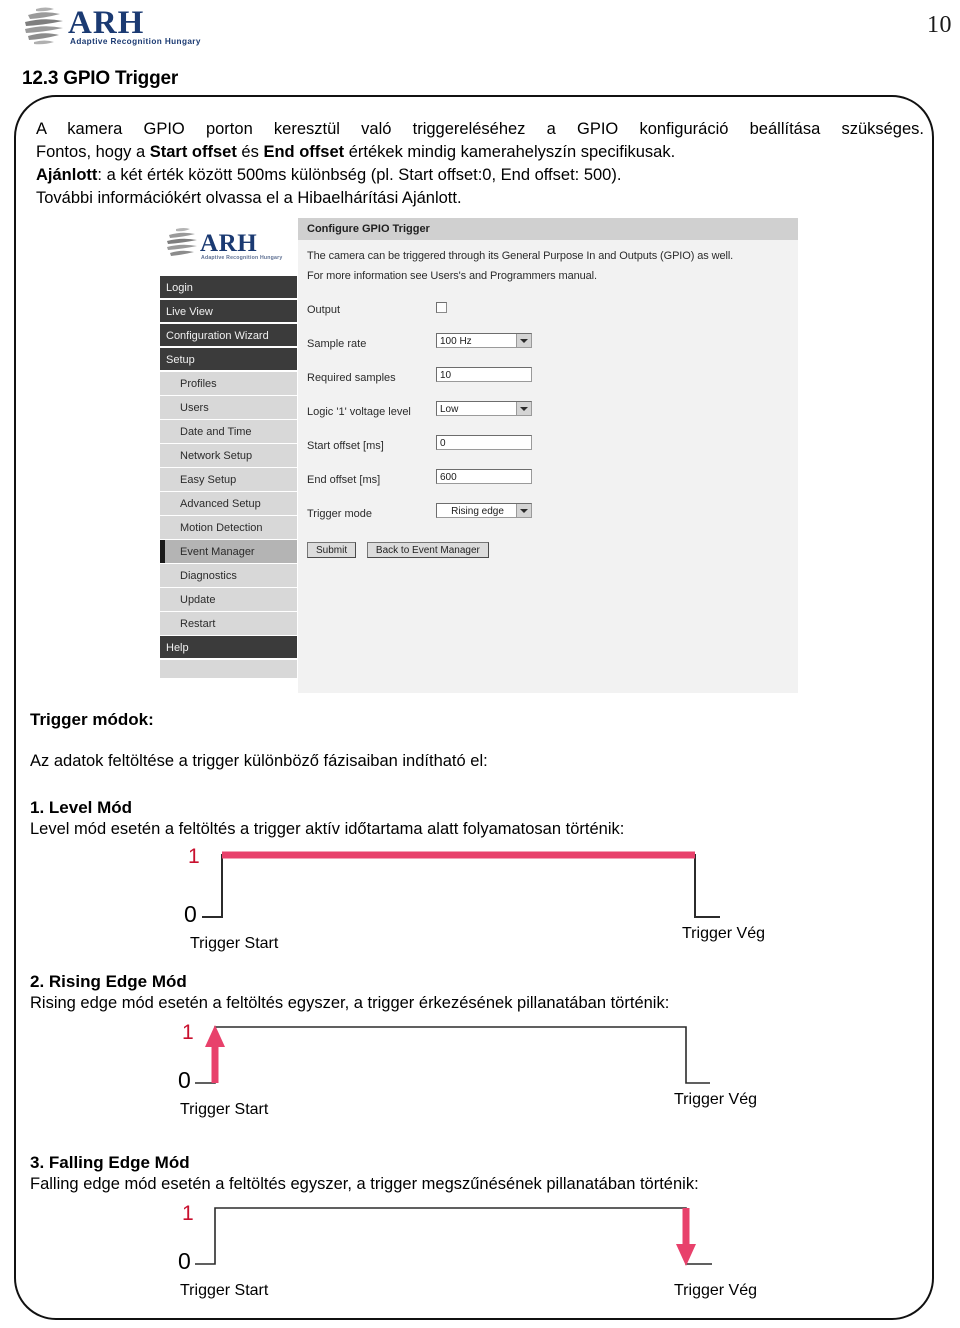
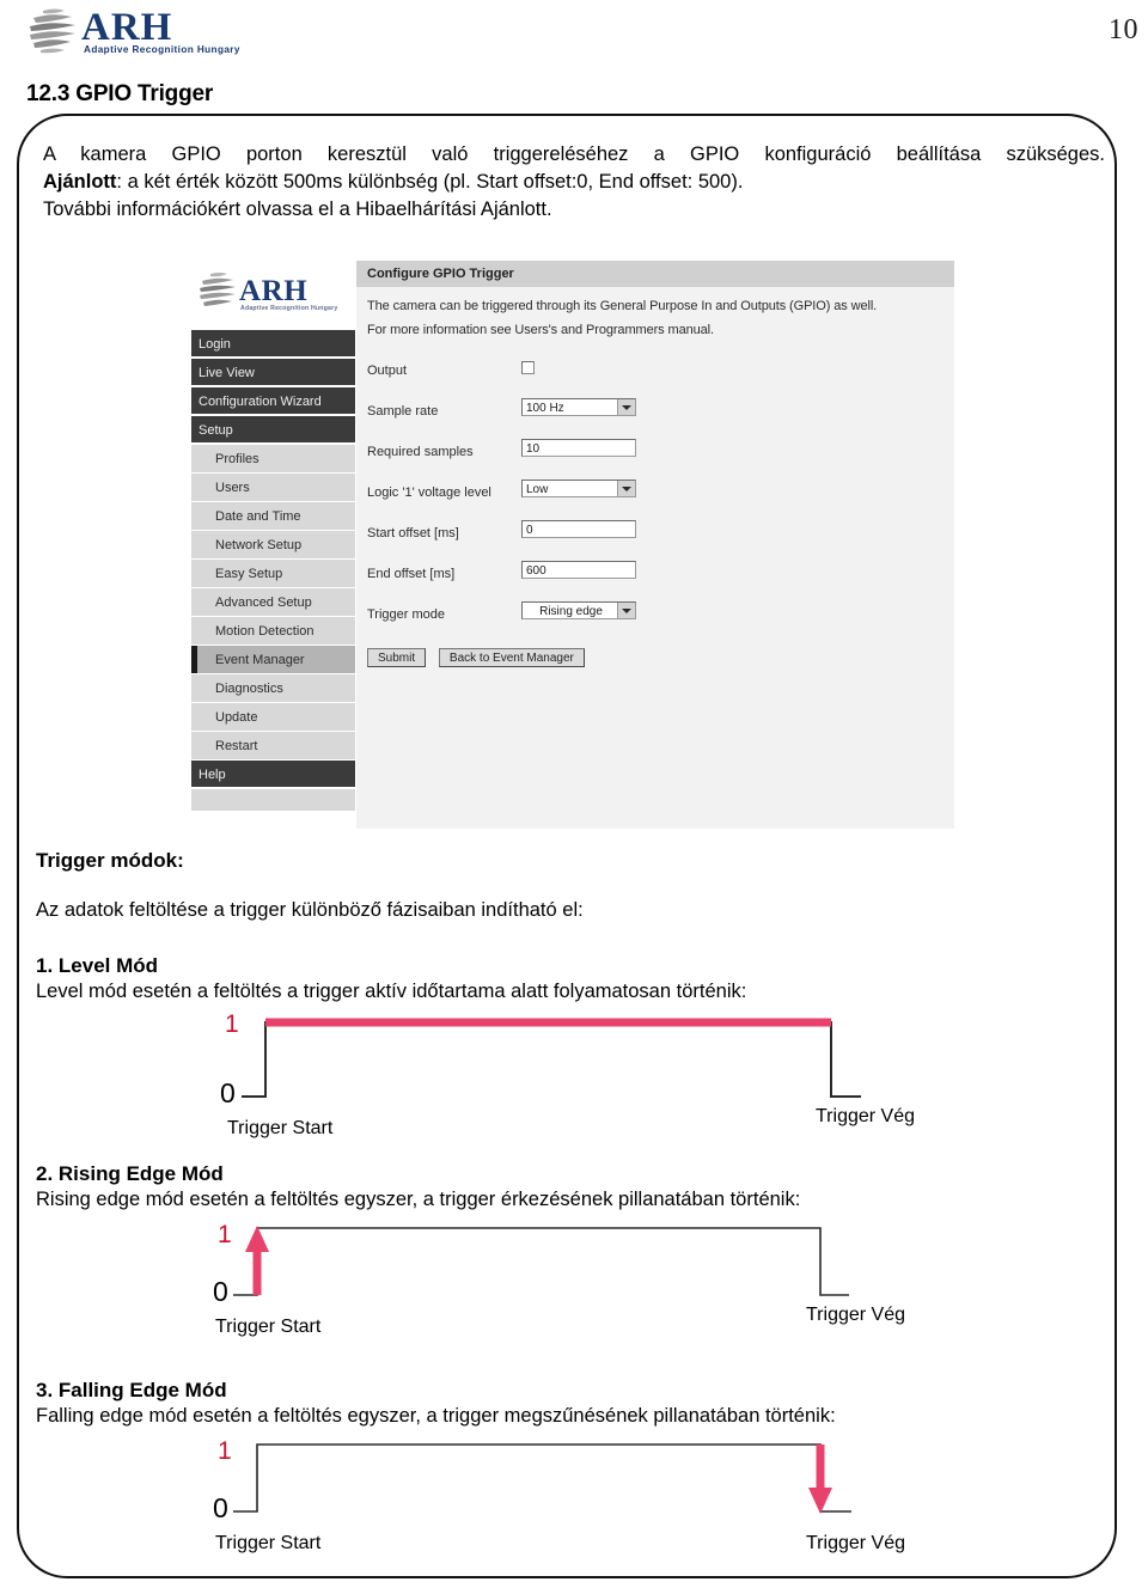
  ARH
  Adaptive Recognition Hungary
  10
  12.3 GPIO Trigger
  A kamera GPIO porton keresztül való triggereléséhez a GPIO konfiguráció beállítása szükséges.
- Fontos, hogy a Start offset és End offset értékek mindig kamerahelyszín specifikusak.
  Ajánlott: a két érték között 500ms különbség (pl. Start offset:0, End offset: 500).
  További információkért olvassa el a Hibaelhárítási Ajánlott.
  ARH
  Login
  Live View
  Configuration Wizard
  Setup
  Profiles
  Users
  Date and Time
  Network Setup
  Easy Setup
  Advanced Setup
  Motion Detection
  Event Manager
  Diagnostics
  Update
  Restart
  Help
  Configure GPIO Trigger
  The camera can be triggered through its General Purpose In and Outputs (GPIO) as well.
  For more information see Users's and Programmers manual.
  Output
  Sample rate
  100 Hz
  Required samples
  10
  Logic '1' voltage level
  Low
  Start offset [ms]
  0
  End offset [ms]
  600
  Trigger mode
  Rising edge
  Submit Back to Event Manager
  Trigger módok:
  Az adatok feltöltése a trigger különböző fázisaiban indítható el:
  1. Level Mód
  Level mód esetén a feltöltés a trigger aktív időtartama alatt folyamatosan történik:
  1
  0
  Trigger Start
  Trigger Vég
  2. Rising Edge Mód
  Rising edge mód esetén a feltöltés egyszer, a trigger érkezésének pillanatában történik:
  1
  0
  Trigger Start
  Trigger Vég
  3. Falling Edge Mód
  Falling edge mód esetén a feltöltés egyszer, a trigger megszűnésének pillanatában történik:
  1
  0
  Trigger Start
  Trigger Vég
